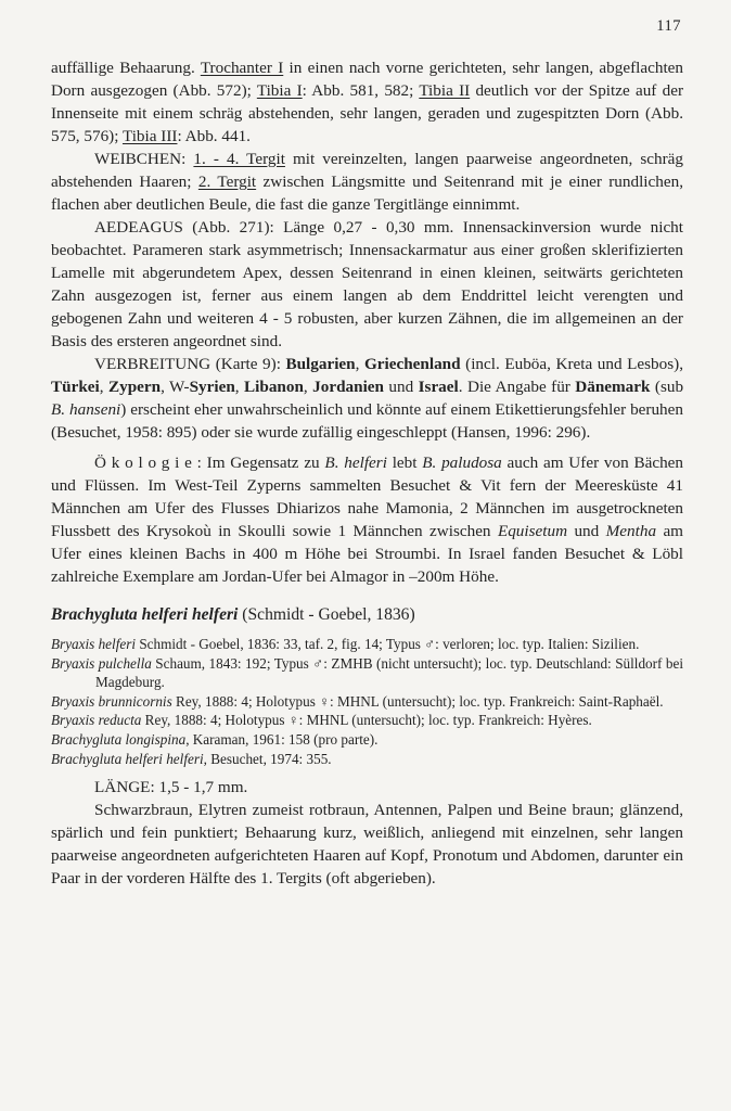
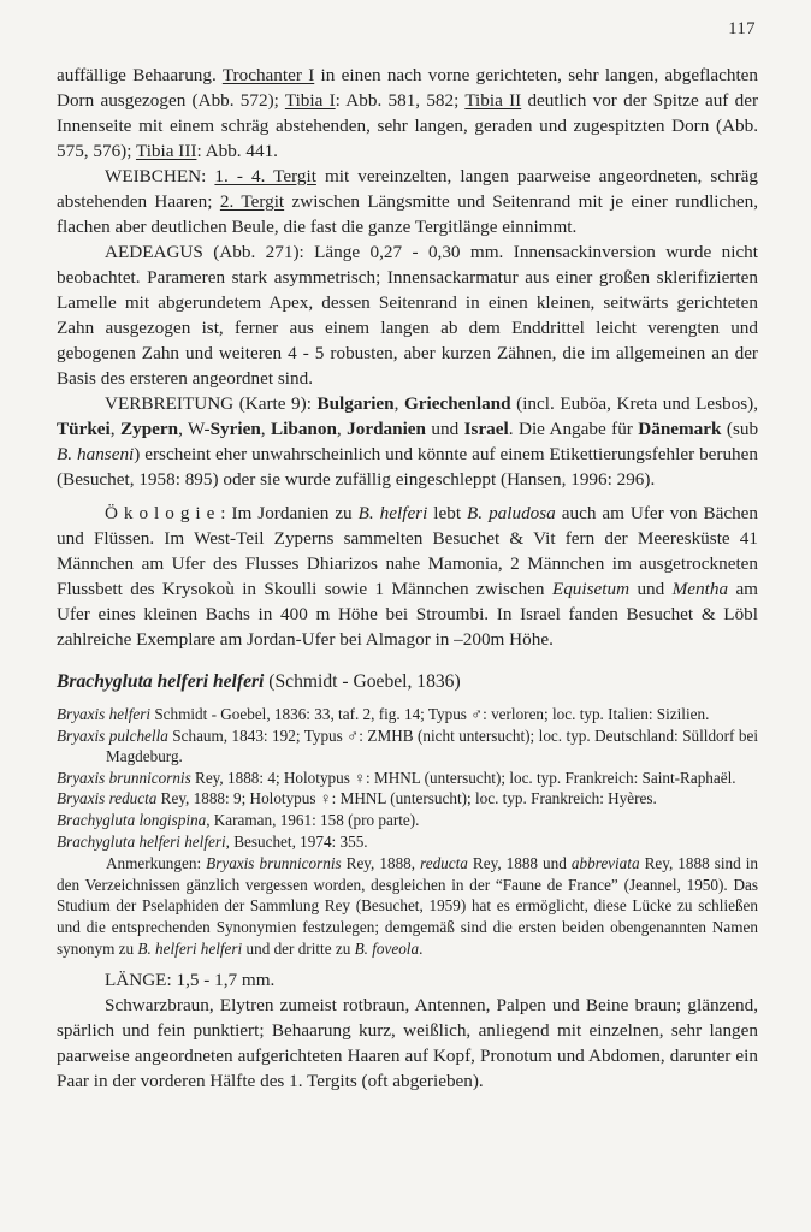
  117
  auffällige Behaarung. Trochanter I in einen nach vorne gerichteten, sehr langen, abgeflachten Dorn ausgezogen (Abb. 572); Tibia I: Abb. 581, 582; Tibia II deutlich vor der Spitze auf der Innenseite mit einem schräg abstehenden, sehr langen, geraden und zugespitzten Dorn (Abb. 575, 576); Tibia III: Abb. 441.
  WEIBCHEN: 1. - 4. Tergit mit vereinzelten, langen paarweise angeordneten, schräg abstehenden Haaren; 2. Tergit zwischen Längsmitte und Seitenrand mit je einer rundlichen, flachen aber deutlichen Beule, die fast die ganze Tergitlänge einnimmt.
  AEDEAGUS (Abb. 271): Länge 0,27 - 0,30 mm. Innensackinversion wurde nicht beobachtet. Parameren stark asymmetrisch; Innensackarmatur aus einer großen sklerifizierten Lamelle mit abgerundetem Apex, dessen Seitenrand in einen kleinen, seitwärts gerichteten Zahn ausgezogen ist, ferner aus einem langen ab dem Enddrittel leicht verengten und gebogenen Zahn und weiteren 4 - 5 robusten, aber kurzen Zähnen, die im allgemeinen an der Basis des ersteren angeordnet sind.
  VERBREITUNG (Karte 9): Bulgarien, Griechenland (incl. Euböa, Kreta und Lesbos), Türkei, Zypern, W-Syrien, Libanon, Jordanien und Israel. Die Angabe für Dänemark (sub B. hanseni) erscheint eher unwahrscheinlich und könnte auf einem Etikettierungsfehler beruhen (Besuchet, 1958: 895) oder sie wurde zufällig eingeschleppt (Hansen, 1996: 296).
- Ö k o l o g i e : Im Gegensatz zu B. helferi lebt B. paludosa auch am Ufer von Bächen und Flüssen. Im West-Teil Zyperns sammelten Besuchet & Vit fern der Meeresküste 41 Männchen am Ufer des Flusses Dhiarizos nahe Mamonia, 2 Männchen im ausgetrockneten Flussbett des Krysokoù in Skoulli sowie 1 Männchen zwischen Equisetum und Mentha am Ufer eines kleinen Bachs in 400 m Höhe bei Stroumbi. In Israel fanden Besuchet & Löbl zahlreiche Exemplare am Jordan-Ufer bei Almagor in –200m Höhe.
+ Ö k o l o g i e : Im Jordanien zu B. helferi lebt B. paludosa auch am Ufer von Bächen und Flüssen. Im West-Teil Zyperns sammelten Besuchet & Vit fern der Meeresküste 41 Männchen am Ufer des Flusses Dhiarizos nahe Mamonia, 2 Männchen im ausgetrockneten Flussbett des Krysokoù in Skoulli sowie 1 Männchen zwischen Equisetum und Mentha am Ufer eines kleinen Bachs in 400 m Höhe bei Stroumbi. In Israel fanden Besuchet & Löbl zahlreiche Exemplare am Jordan-Ufer bei Almagor in –200m Höhe.
  Brachygluta helferi helferi (Schmidt - Goebel, 1836)
  Bryaxis helferi Schmidt - Goebel, 1836: 33, taf. 2, fig. 14; Typus ♂: verloren; loc. typ. Italien: Sizilien.
  Bryaxis pulchella Schaum, 1843: 192; Typus ♂: ZMHB (nicht untersucht); loc. typ. Deutschland: Sülldorf bei Magdeburg.
  Bryaxis brunnicornis Rey, 1888: 4; Holotypus ♀: MHNL (untersucht); loc. typ. Frankreich: Saint-Raphaël.
- Bryaxis reducta Rey, 1888: 4; Holotypus ♀: MHNL (untersucht); loc. typ. Frankreich: Hyères.
+ Bryaxis reducta Rey, 1888: 9; Holotypus ♀: MHNL (untersucht); loc. typ. Frankreich: Hyères.
  Brachygluta longispina, Karaman, 1961: 158 (pro parte).
  Brachygluta helferi helferi, Besuchet, 1974: 355.
+ Anmerkungen: Bryaxis brunnicornis Rey, 1888, reducta Rey, 1888 und abbreviata Rey, 1888 sind in den Verzeichnissen gänzlich vergessen worden, desgleichen in der “Faune de France” (Jeannel, 1950). Das Studium der Pselaphiden der Sammlung Rey (Besuchet, 1959) hat es ermöglicht, diese Lücke zu schließen und die entsprechenden Synonymien festzulegen; demgemäß sind die ersten beiden obengenannten Namen synonym zu B. helferi helferi und der dritte zu B. foveola.
  LÄNGE: 1,5 - 1,7 mm.
  Schwarzbraun, Elytren zumeist rotbraun, Antennen, Palpen und Beine braun; glänzend, spärlich und fein punktiert; Behaarung kurz, weißlich, anliegend mit einzelnen, sehr langen paarweise angeordneten aufgerichteten Haaren auf Kopf, Pronotum und Abdomen, darunter ein Paar in der vorderen Hälfte des 1. Tergits (oft abgerieben).
